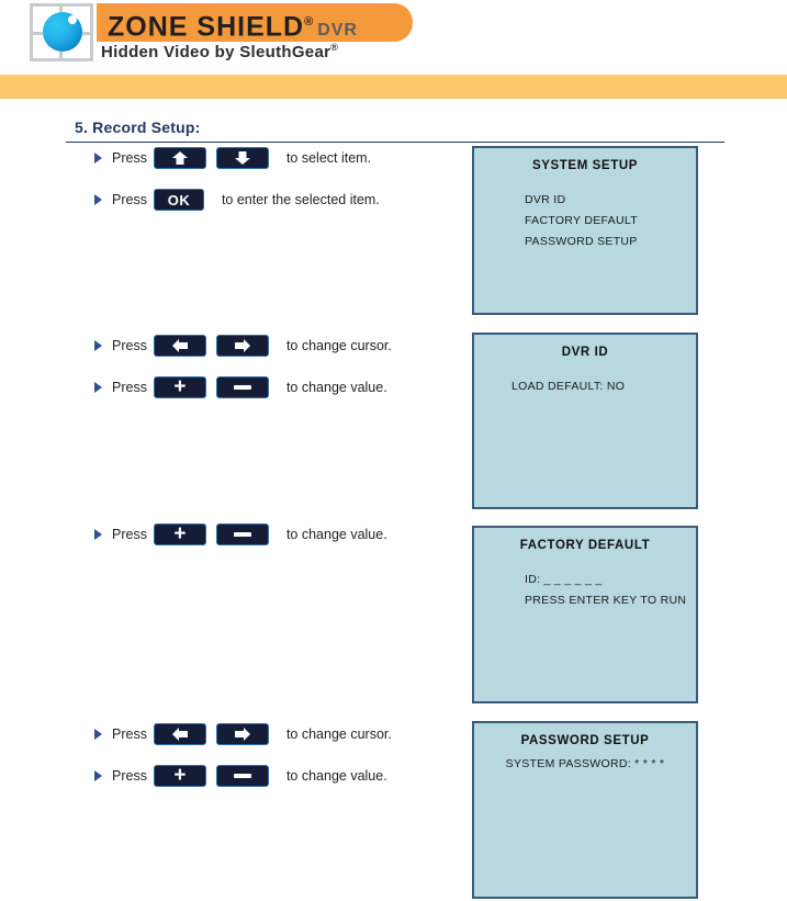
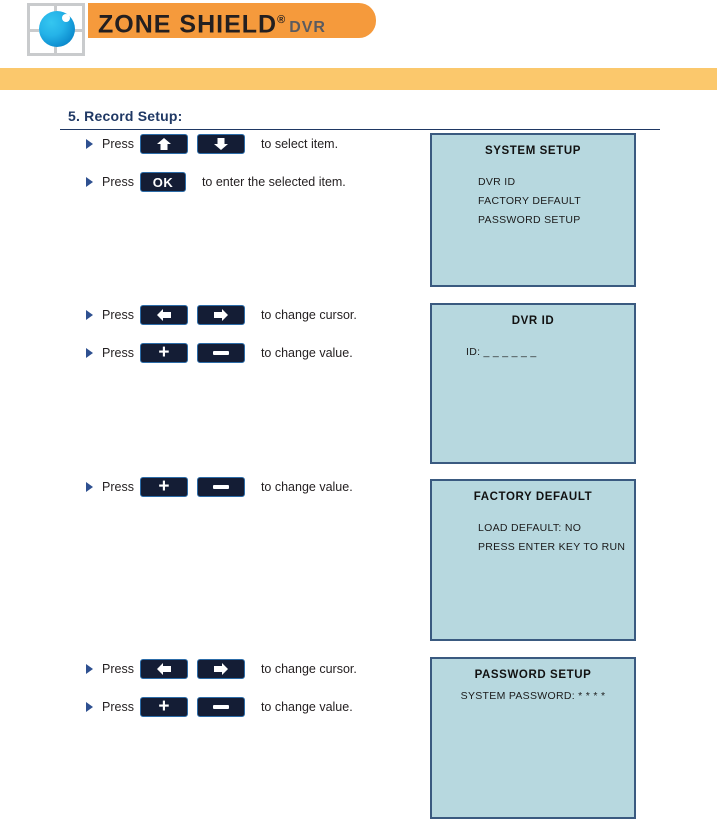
  ZONE SHIELD®DVR
- Hidden Video by SleuthGear®
  5. Record Setup:
  Press
  to select item.
  Press
  OK
  to enter the selected item.
  Press
  to change cursor.
  Press
  +
  to change value.
  Press
  +
  to change value.
  Press
  to change cursor.
  Press
  +
  to change value.
  SYSTEM SETUP
  DVR ID
  FACTORY DEFAULT
  PASSWORD SETUP
  DVR ID
- LOAD DEFAULT: NO
+ ID: _ _ _ _ _ _
  FACTORY DEFAULT
- ID: _ _ _ _ _ _
+ LOAD DEFAULT: NO
  PRESS ENTER KEY TO RUN
  PASSWORD SETUP
  SYSTEM PASSWORD: * * * *
